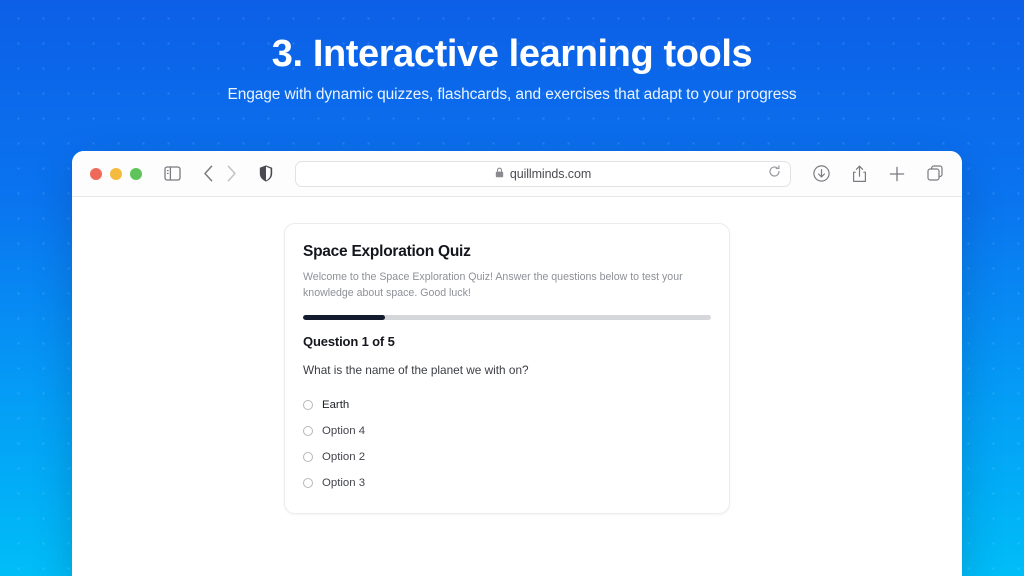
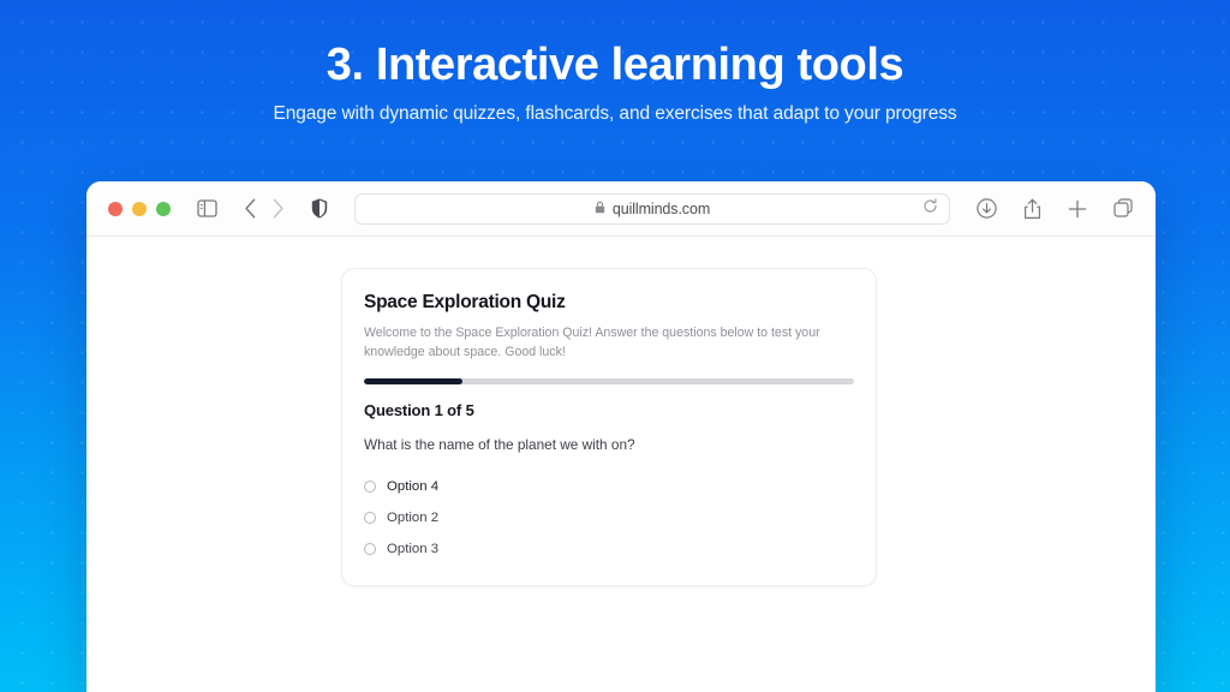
  3. Interactive learning tools
  Engage with dynamic quizzes, flashcards, and exercises that adapt to your progress
  quillminds.com
  Space Exploration Quiz
  Welcome to the Space Exploration Quiz! Answer the questions below to test your knowledge about space. Good luck!
  Question 1 of 5
  What is the name of the planet we with on?
- Earth
  Option 4
  Option 2
  Option 3
